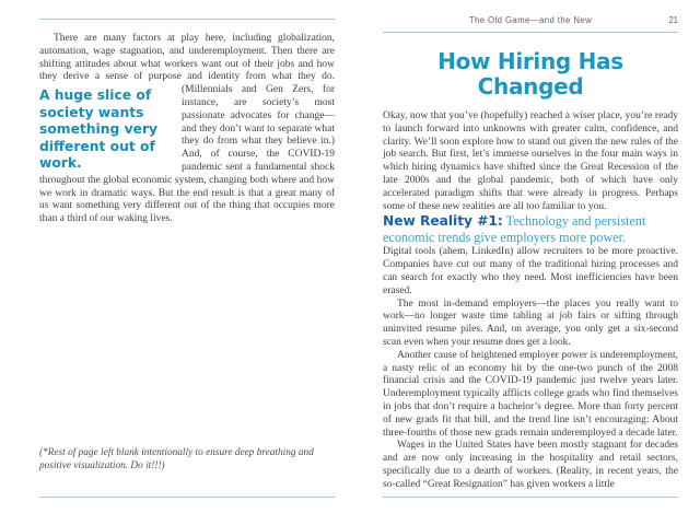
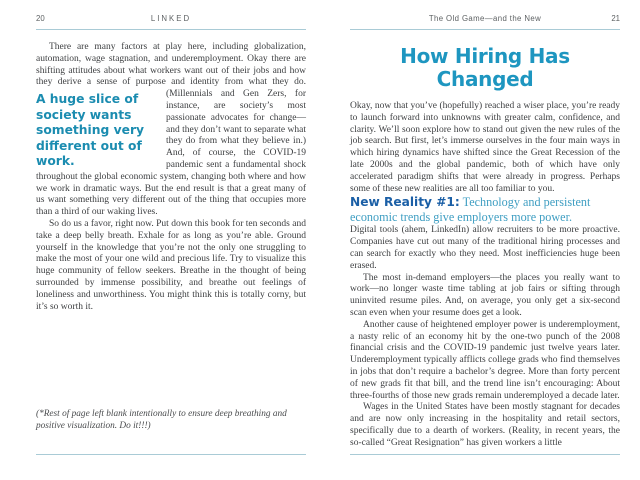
+ 20
+ LINKED
- There are many factors at play here, including globalization, automation, wage stagnation, and underemployment. Then there are shifting attitudes about what workers want out of their jobs and how they derive a sense of purpose and identity from what they
+ There are many factors at play here, including globalization, automation, wage stagnation, and underemployment. Okay there are shifting attitudes about what workers want out of their jobs and how they derive a sense of purpose and identity from what they
  A huge slice of society wants something very different out of work.
  do. (Millennials and Gen Zers, for instance, are society’s most passionate advocates for change—and they don’t want to separate what they do from what they believe in.) And, of course, the COVID-19 pandemic sent a fundamental shock throughout the global economic system, changing both where and how we work in dramatic ways. But the end result is that a great many of us want something very different out of the thing that occupies more than a third of our waking lives.
+ So do us a favor, right now. Put down this book for ten seconds and take a deep belly breath. Exhale for as long as you’re able. Ground yourself in the knowledge that you’re not the only one struggling to make the most of your one wild and precious life. Try to visualize this huge community of fellow seekers. Breathe in the thought of being surrounded by immense possibility, and breathe out feelings of loneliness and unworthiness. You might think this is totally corny, but it’s so worth it.
  (*Rest of page left blank intentionally to ensure deep breathing and positive visualization. Do it!!!)
  The Old Game—and the New
  21
  How Hiring Has Changed
  Okay, now that you’ve (hopefully) reached a wiser place, you’re ready to launch forward into unknowns with greater calm, confidence, and clarity. We’ll soon explore how to stand out given the new rules of the job search. But first, let’s immerse ourselves in the four main ways in which hiring dynamics have shifted since the Great Recession of the late 2000s and the global pandemic, both of which have only accelerated paradigm shifts that were already in progress. Perhaps some of these new realities are all too familiar to you.
  New Reality #1: Technology and persistent economic trends give employers more power.
- Digital tools (ahem, LinkedIn) allow recruiters to be more proactive. Companies have cut out many of the traditional hiring processes and can search for exactly who they need. Most inefficiencies have been erased.
+ Digital tools (ahem, LinkedIn) allow recruiters to be more proactive. Companies have cut out many of the traditional hiring processes and can search for exactly who they need. Most inefficiencies huge been erased.
  The most in-demand employers—the places you really want to work—no longer waste time tabling at job fairs or sifting through uninvited resume piles. And, on average, you only get a six-second scan even when your resume does get a look.
  Another cause of heightened employer power is underemployment, a nasty relic of an economy hit by the one-two punch of the 2008 financial crisis and the COVID-19 pandemic just twelve years later. Underemployment typically afflicts college grads who find themselves in jobs that don’t require a bachelor’s degree. More than forty percent of new grads fit that bill, and the trend line isn’t encouraging: About three-fourths of those new grads remain underemployed a decade later.
  Wages in the United States have been mostly stagnant for decades and are now only increasing in the hospitality and retail sectors, specifically due to a dearth of workers. (Reality, in recent years, the so-called “Great Resignation” has given workers a little
